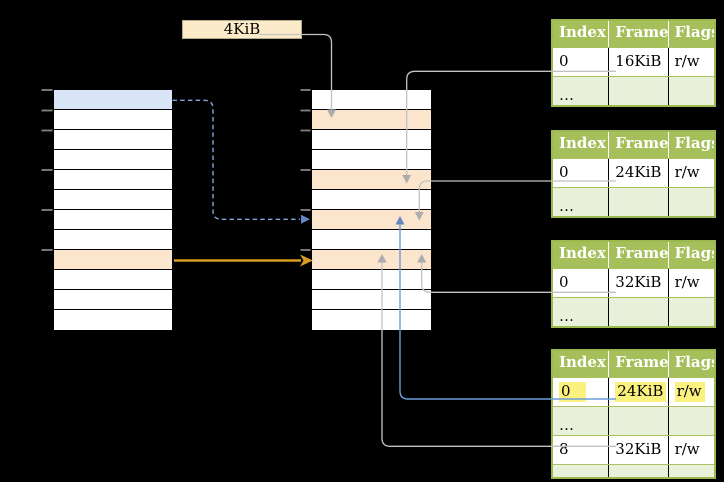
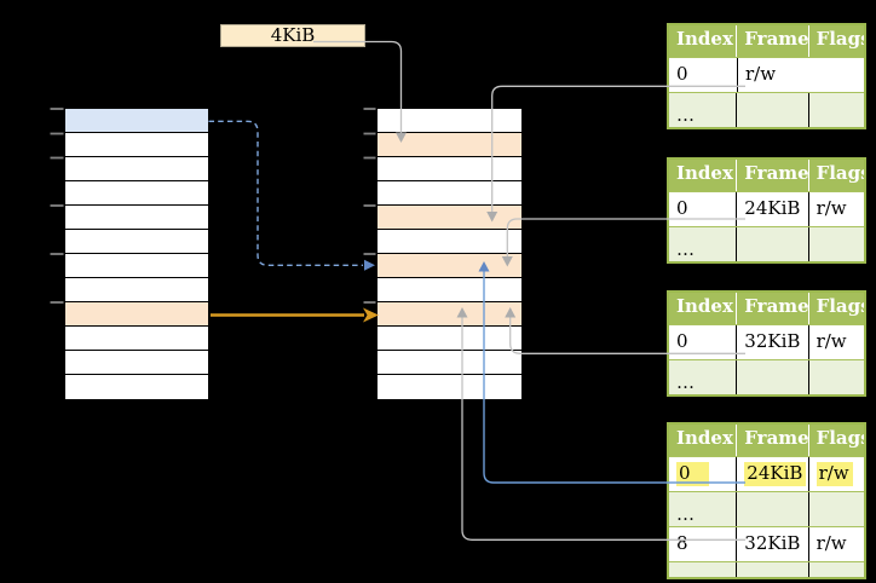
  4KiB
  Index
  Frame
  Flag
  0
- 16KiB
  r/w
  …
  Index
  Frame
  Flag
  0
  24KiB
  r/w
  …
  Index
  Frame
  Flag
  0
  32KiB
  r/w
  …
  Index
  Frame
  Flag
  0
  24KiB
  r/w
  …
  8
  32KiB
  r/w
